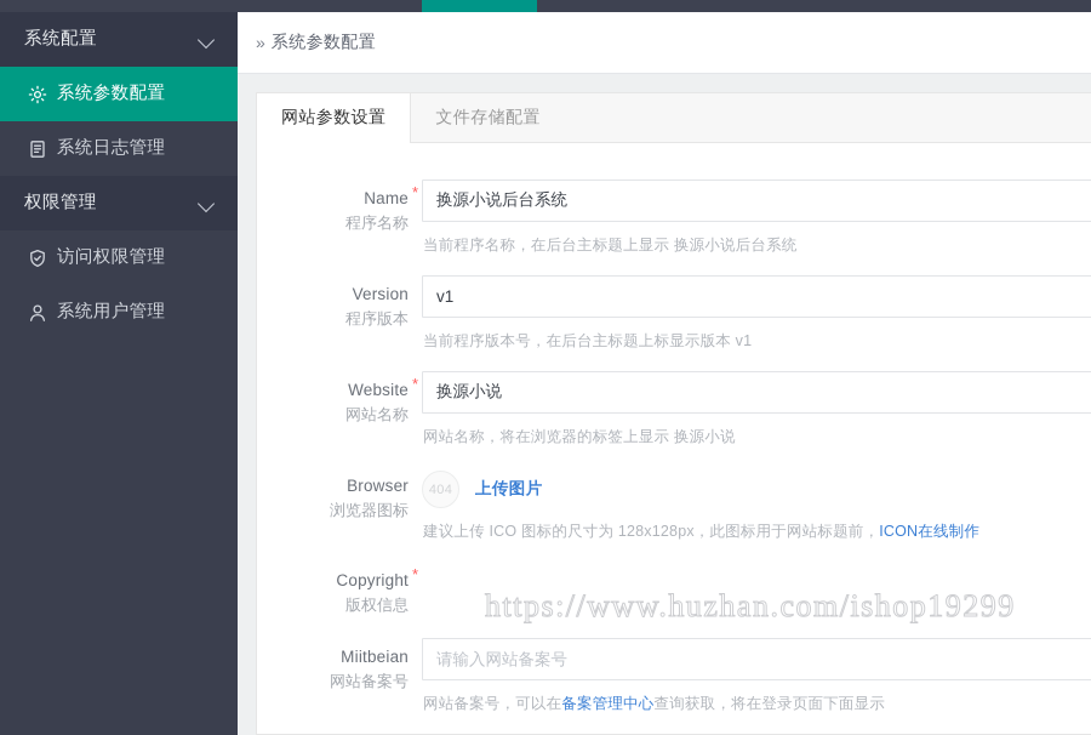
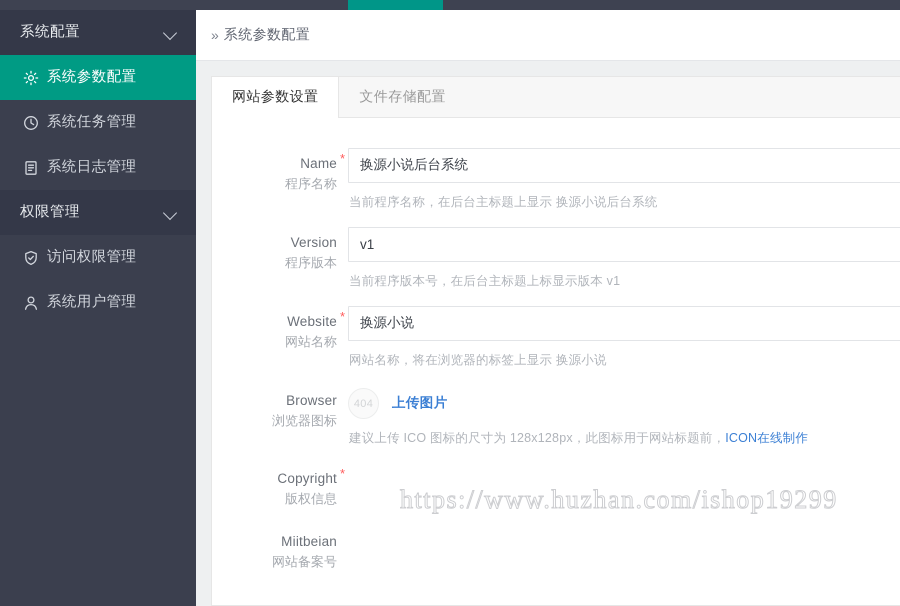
  系统配置
  系统参数配置
+ 系统任务管理
  系统日志管理
  权限管理
  访问权限管理
  系统用户管理
  »
  系统参数配置
  网站参数设置
  文件存储配置
  Name
  程序名称
  *
  换源小说后台系统
  当前程序名称，在后台主标题上显示 换源小说后台系统
  Version
  程序版本
  v1
  当前程序版本号，在后台主标题上标显示版本 v1
  Website
  网站名称
  *
  换源小说
  网站名称，将在浏览器的标签上显示 换源小说
  Browser
  浏览器图标
  404
  上传图片
  建议上传 ICO 图标的尺寸为 128x128px，此图标用于网站标题前，ICON在线制作
  Copyright
  版权信息
  *
  Miitbeian
  网站备案号
- 请输入网站备案号
- 网站备案号，可以在备案管理中心查询获取，将在登录页面下面显示
  https://www.huzhan.com/ishop19299
